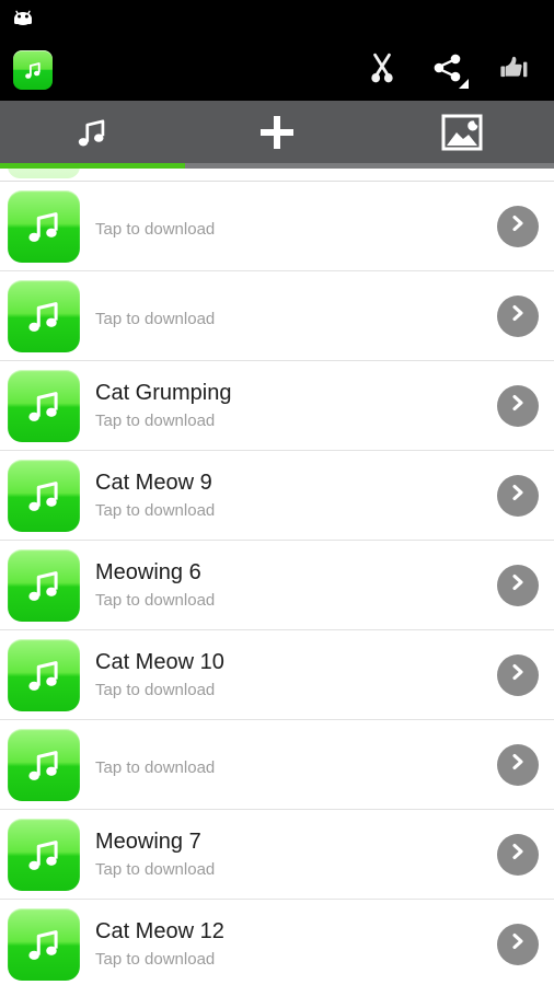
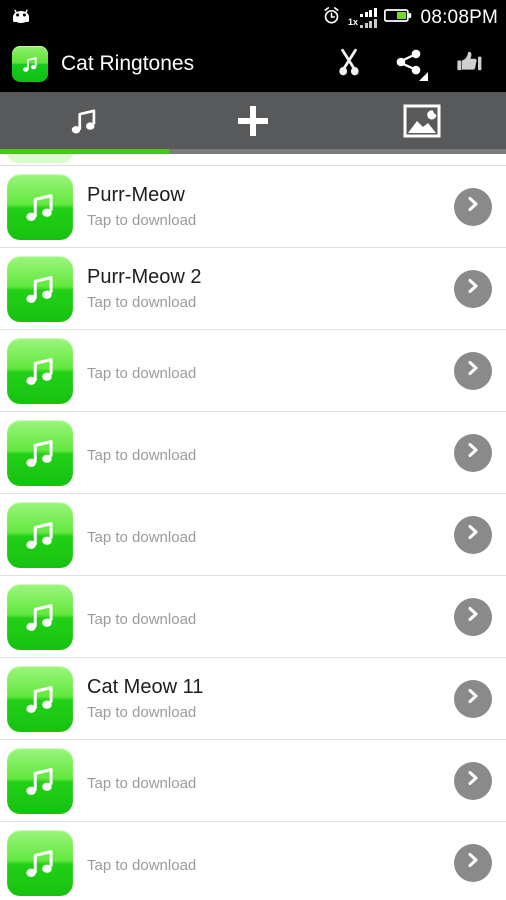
+ 1x
+ 08:08PM
+ Cat Ringtones
+ Purr-Meow
  Tap to download
+ Purr-Meow 2
  Tap to download
- Cat Grumping
  Tap to download
- Cat Meow 9
  Tap to download
- Meowing 6
  Tap to download
- Cat Meow 10
  Tap to download
+ Cat Meow 11
  Tap to download
- Meowing 7
  Tap to download
- Cat Meow 12
  Tap to download
